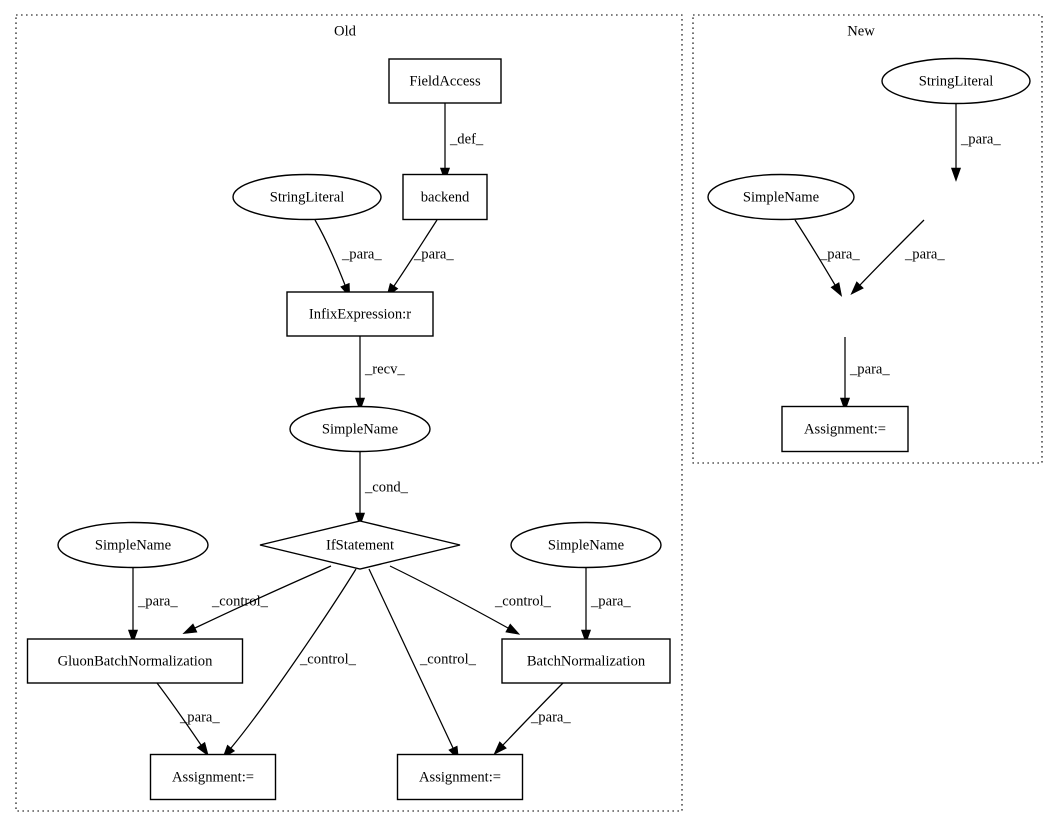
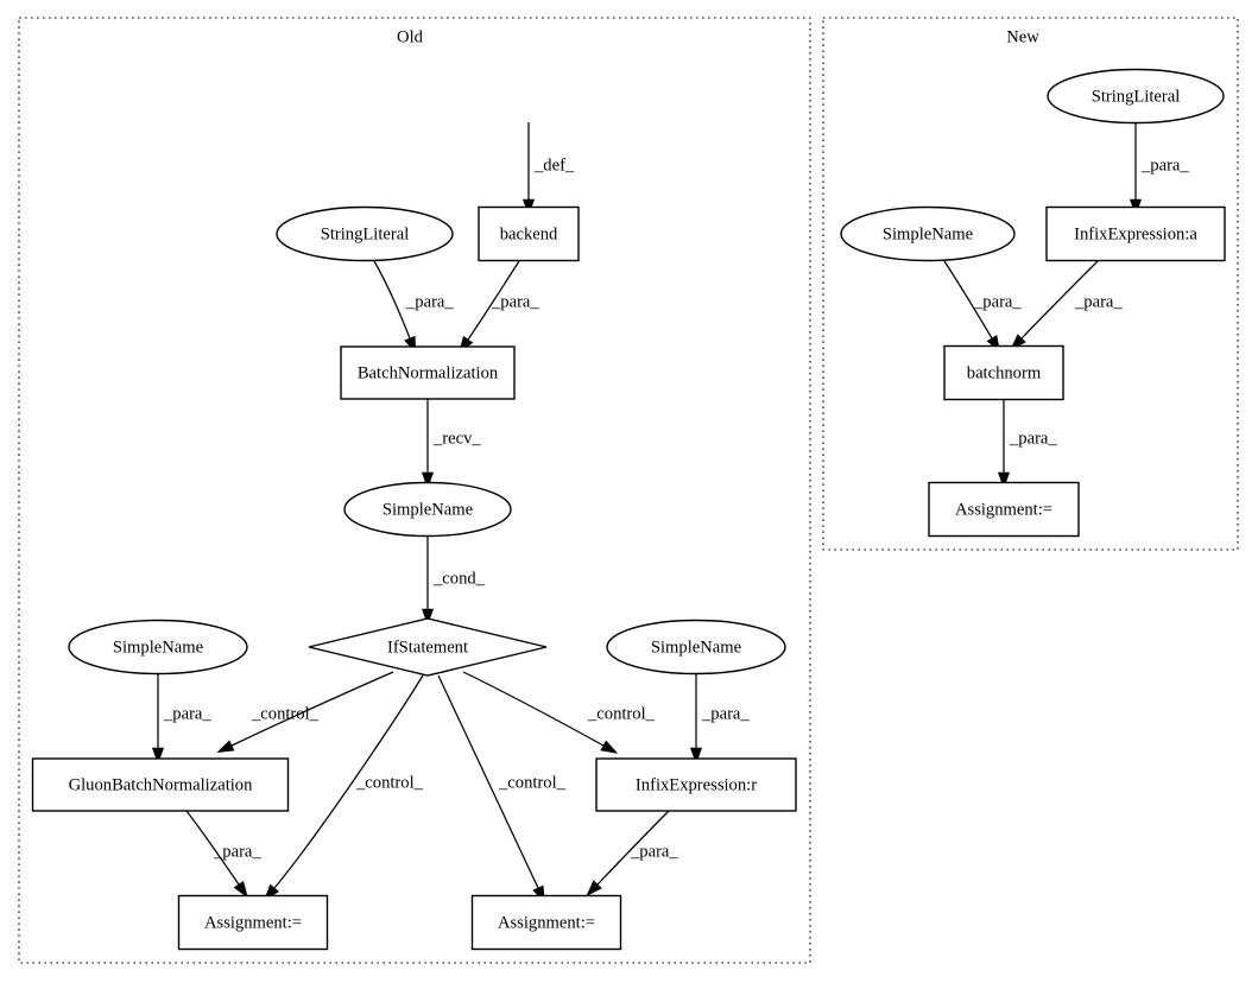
  Old
  New
  _def_
  _para_
  _para_
  _recv_
  _cond_
  _para_
  _control_
  _control_
  _control_
  _control_
  _para_
  _para_
  _para_
  _para_
  _para_
  _para_
  _para_
- FieldAccess
  backend
  StringLiteral
- InfixExpression:r
+ BatchNormalization
  SimpleName
  IfStatement
  SimpleName
  SimpleName
  GluonBatchNormalization
- BatchNormalization
+ InfixExpression:r
  Assignment:=
  Assignment:=
  StringLiteral
+ InfixExpression:a
  SimpleName
+ batchnorm
  Assignment:=
